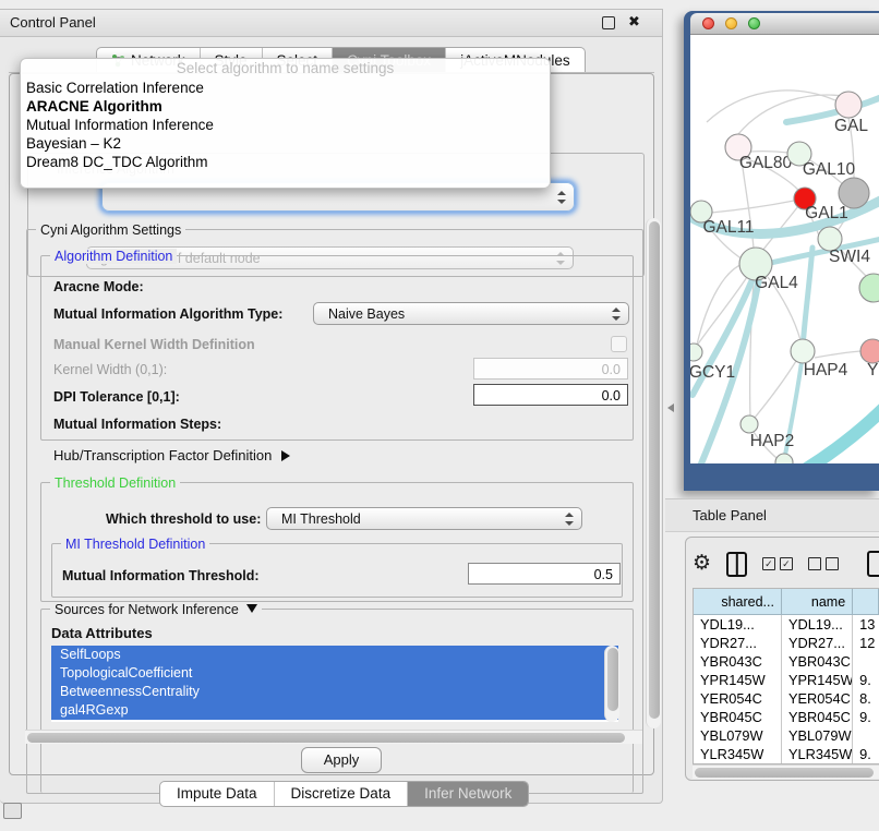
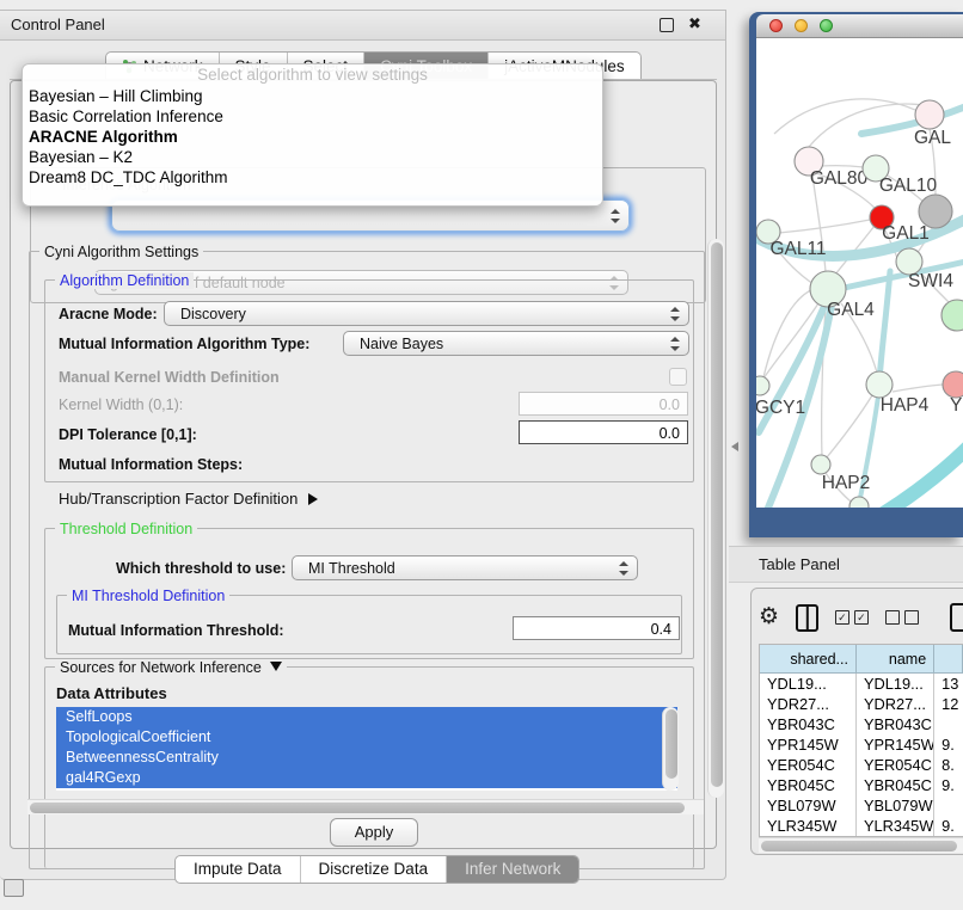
  Control Panel
  ✖
  Cyni Algorithm Settings
  Algorithm Definition
  Aracne Mode:
+ Discovery
  Mutual Information Algorithm Type:
  Naive Bayes
  Manual Kernel Width Definition
  Kernel Width (0,1):
  0.0
  DPI Tolerance [0,1]:
  0.0
  Mutual Information Steps:
  Hub/Transcription Factor Definition
  Threshold Definition
  Which threshold to use:
  MI Threshold
  MI Threshold Definition
  Mutual Information Threshold:
- 0.5
+ 0.4
  Sources for Network Inference
  Data Attributes
  SelfLoops
  TopologicalCoefficient
  BetweennessCentrality
  gal4RGexp
  Apply
  Impute Data
  Discretize Data
  Infer Network
- Select algorithm to name settings
+ Select algorithm to view settings
+ Bayesian – Hill Climbing
  Basic Correlation Inference
  ARACNE Algorithm
- Mutual Information Inference
  Bayesian – K2
  Dream8 DC_TDC Algorithm
  GAL
  GAL80
  GAL10
  GAL1
  GAL11
  SWI4
  GAL4
  GCY1
  HAP4
  Y
  HAP2
  Table Panel
  ⚙
  ✓
  ✓
  shared...
  name
  YDL19...
  YDL19...
  13
  YDR27...
  YDR27...
  12
  YBR043C
  YBR043C
  YPR145W
  YPR145W
  9.
  YER054C
  YER054C
  8.
  YBR045C
  YBR045C
  9.
  YBL079W
  YBL079W
  YLR345W
  YLR345W
  9.
